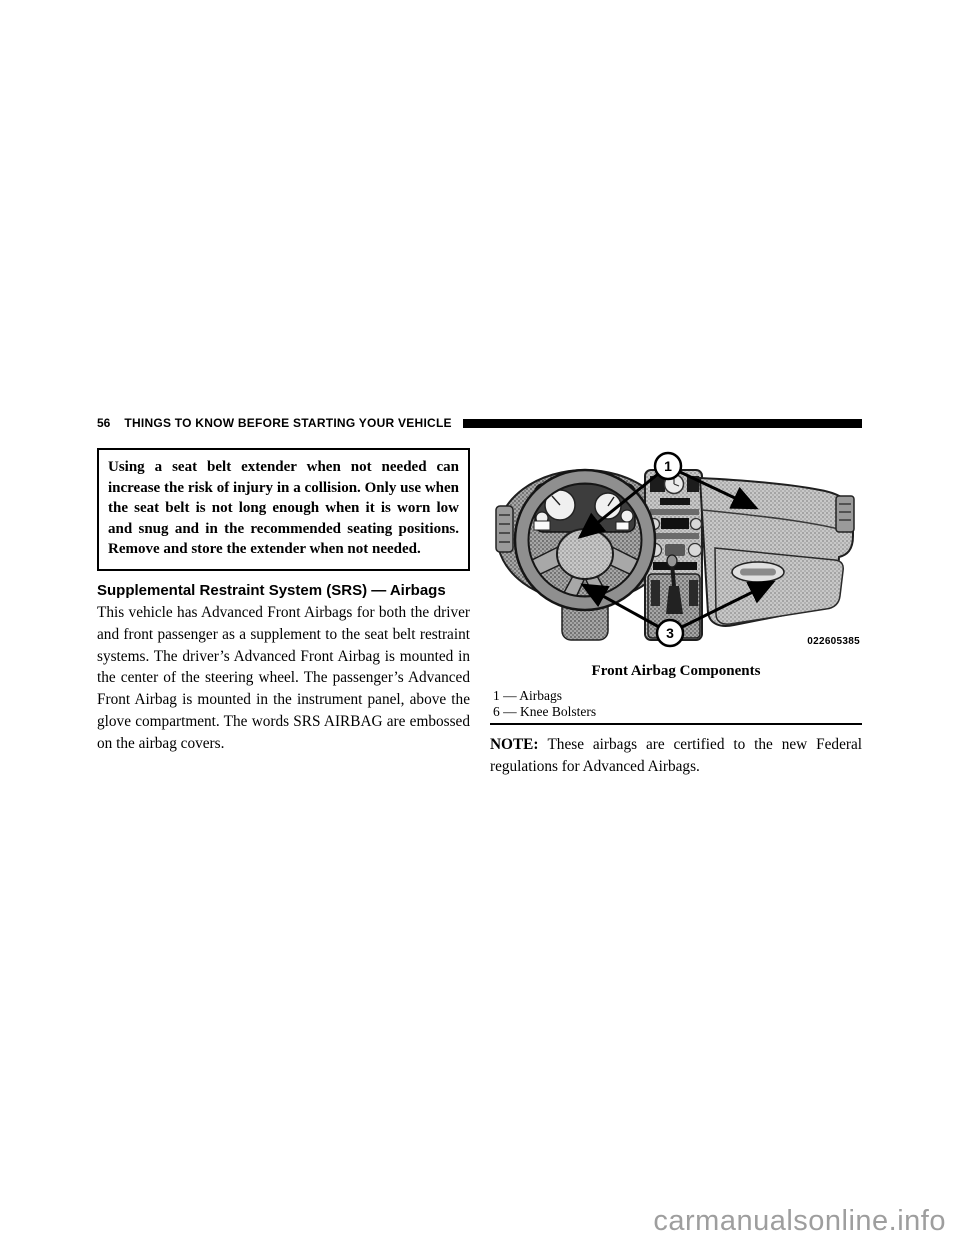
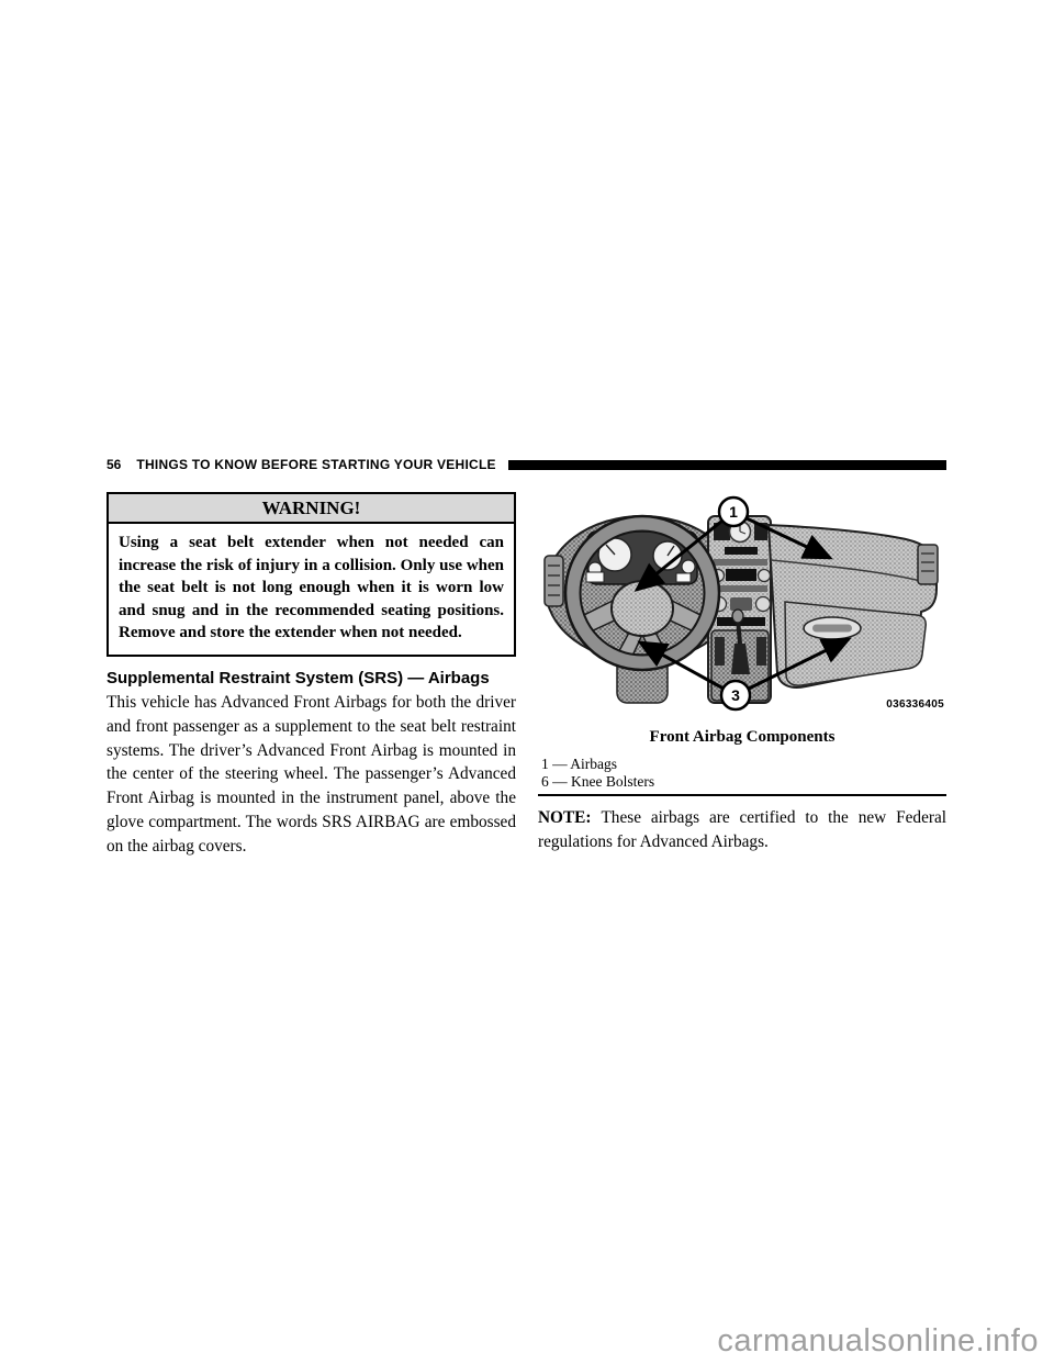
  56
  THINGS TO KNOW BEFORE STARTING YOUR VEHICLE
+ WARNING!
  Using a seat belt extender when not needed can increase the risk of injury in a collision. Only use when the seat belt is not long enough when it is worn low and snug and in the recommended seating positions. Remove and store the extender when not needed.
  Supplemental Restraint System (SRS) — Airbags
  This vehicle has Advanced Front Airbags for both the driver and front passenger as a supplement to the seat belt restraint systems. The driver’s Advanced Front Airbag is mounted in the center of the steering wheel. The passenger’s Advanced Front Airbag is mounted in the instrument panel, above the glove compartment. The words SRS AIRBAG are embossed on the airbag covers.
  1
  3
- 022605385
+ 036336405
  Front Airbag Components
  1 — Airbags
  6 — Knee Bolsters
  NOTE: These airbags are certified to the new Federal regulations for Advanced Airbags.
  carmanualsonline.info
